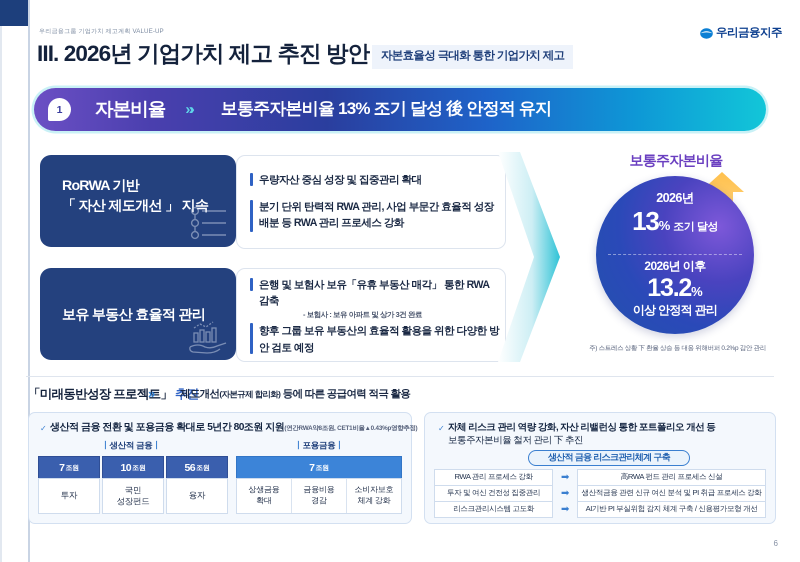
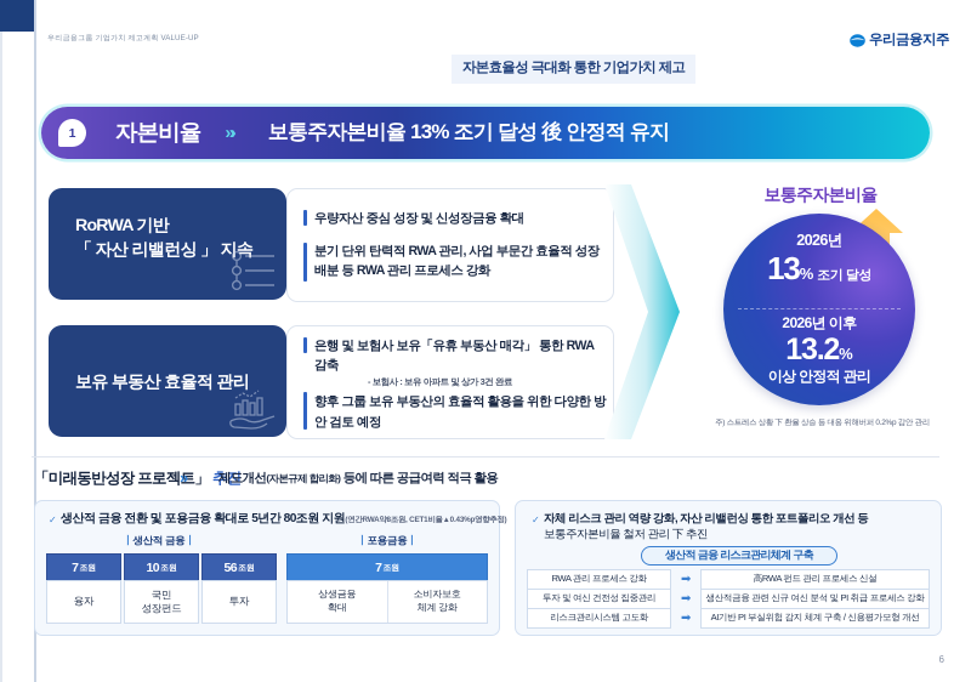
- III. 2026년 기업가치 제고 추진 방안
  자본효율성 극대화 통한 기업가치 제고
  우리금융지주
  1
  자본비율
  »›
  보통주자본비율 13% 조기 달성 後 안정적 유지
  RoRWA 기반
- 「 자산 제도개선 」 지속
+ 「 자산 리밸런싱 」 지속
- 우량자산 중심 성장 및 집중관리 확대
+ 우량자산 중심 성장 및 신성장금융 확대
  분기 단위 탄력적 RWA 관리, 사업 부문간 효율적 성장 배분 등 RWA 관리 프로세스 강화
  보유 부동산 효율적 관리
  은행 및 보험사 보유「유휴 부동산 매각」 통한 RWA 감축
  - 보험사 : 보유 아파트 및 상가 3건 완료
  향후 그룹 보유 부동산의 효율적 활용을 위한 다양한 방안 검토 예정
  보통주자본비율
  2026년
  13% 조기 달성
  2026년 이후
  13.2%
  이상 안정적 관리
  「미래동반성장 프로젝트」 추진
  »
  제도개선(자본규제 합리화) 등에 따른 공급여력 적극 활용
  ✓
  丨생산적 금융丨
  丨포용금융丨
  7
  조원
- 투자
+ 융자
  10
  조원
  국민
  성장펀드
  56
  조원
- 융자
+ 투자
  7
  조원
  상생금융
  확대
- 금융비용
- 경감
  소비자보호
  체계 강화
  ✓
  자체 리스크 관리 역량 강화, 자산 리밸런싱 통한 포트폴리오 개선 등
  보통주자본비율 철저 관리 下 추진
  생산적 금융 리스크관리체계 구축
  RWA 관리 프로세스 강화
  ➡
  高RWA 펀드 관리 프로세스 신설
  투자 및 여신 건전성 집중관리
  ➡
  생산적금융 관련 신규 여신 분석 및 PI 취급 프로세스 강화
  리스크관리시스템 고도화
  ➡
  AI기반 PI 부실위험 감지 체계 구축 / 신용평가모형 개선
  6
